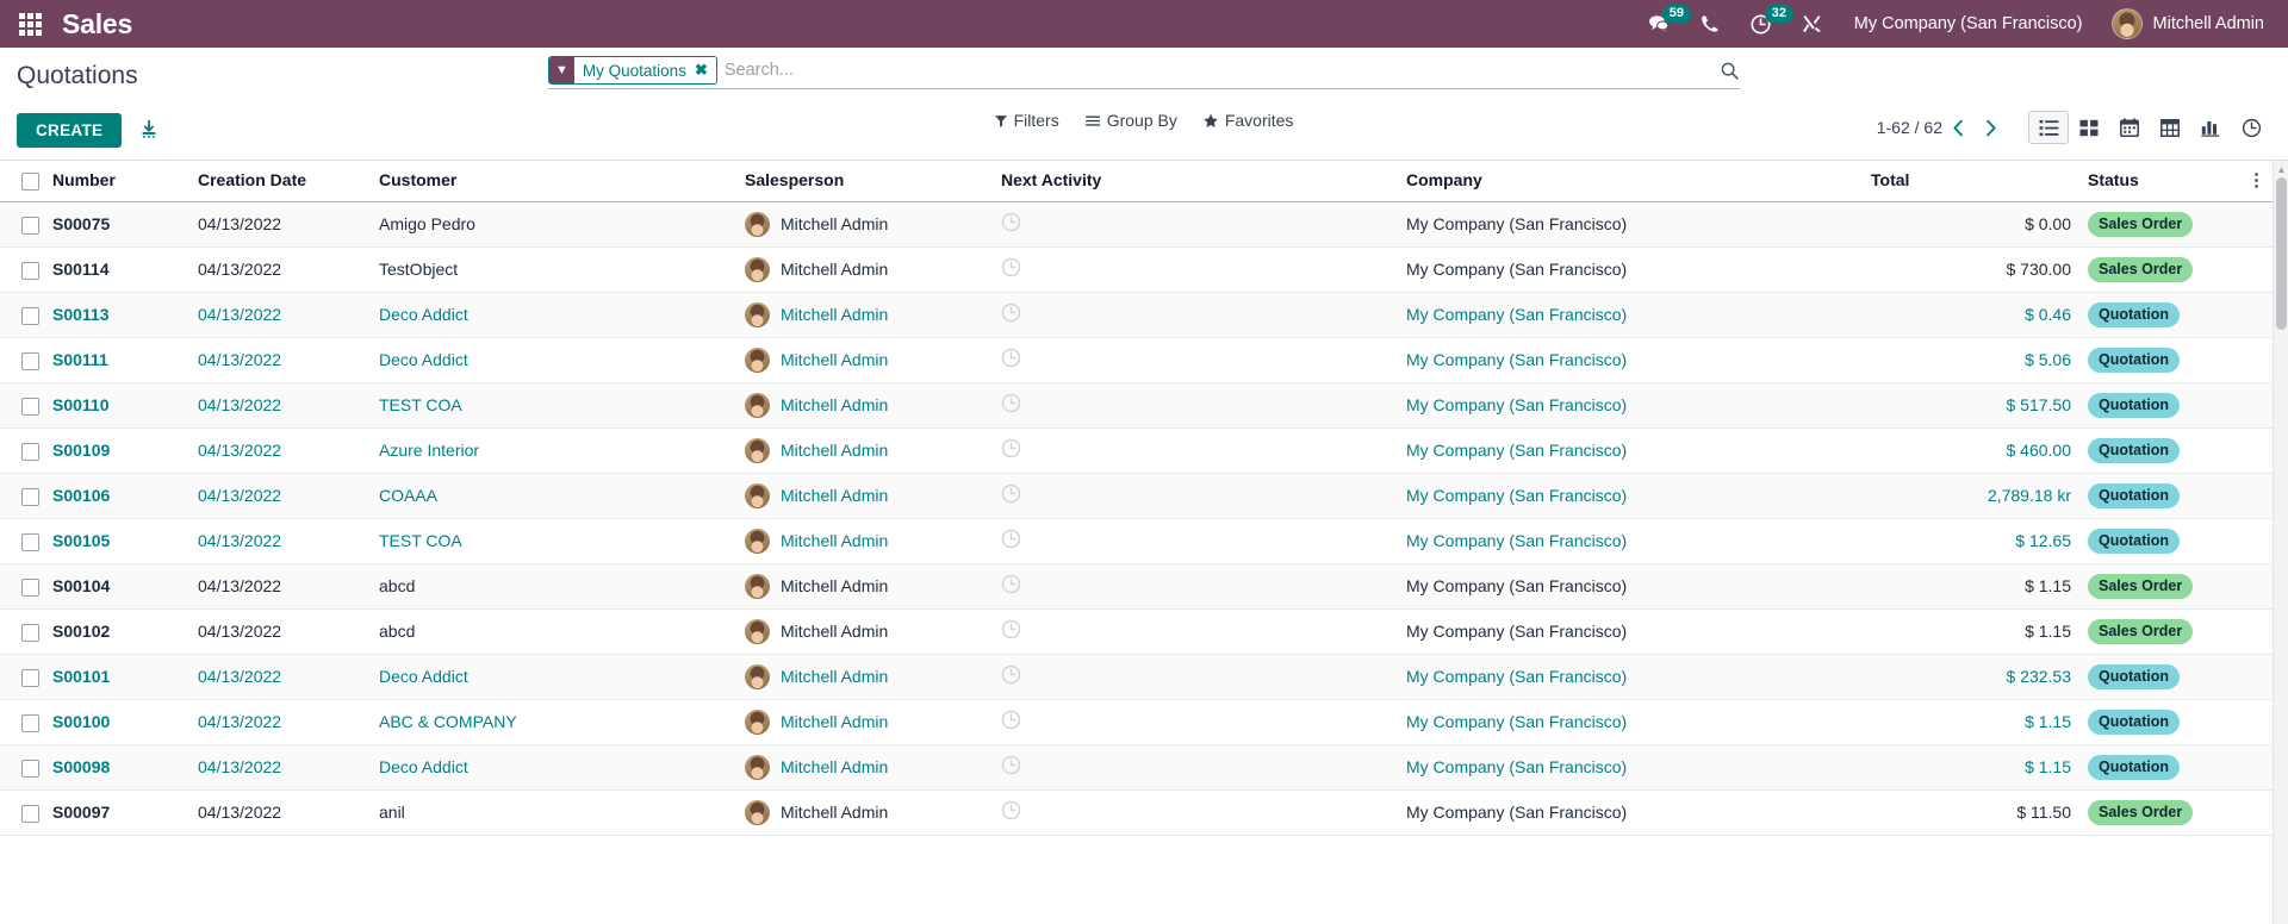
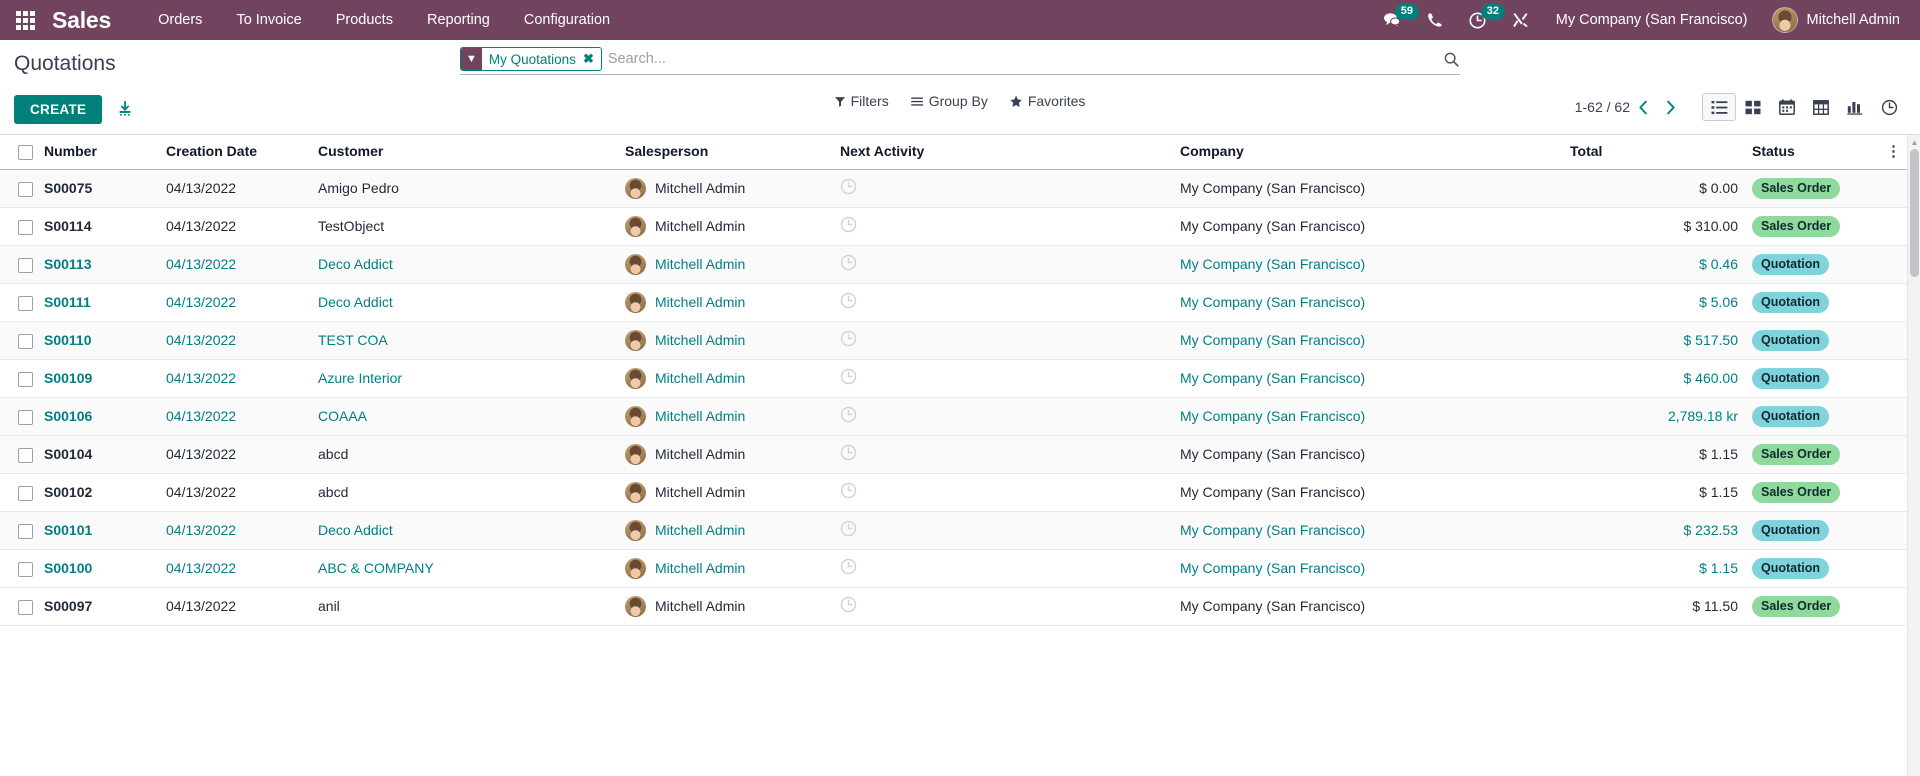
  Sales
+ Orders
+ To Invoice
+ Products
+ Reporting
+ Configuration
  59
  32
  My Company (San Francisco)
  Mitchell Admin
  Quotations
  CREATE
  ▼
  My Quotations
  ✖
  Search...
  Filters
  Group By
  Favorites
  1-62 / 62
  	Number	Creation Date	Customer	Salesperson	Next Activity	Company	Total	Status	⋮
  	S00075	04/13/2022	Amigo Pedro	Mitchell Admin		My Company (San Francisco)	$ 0.00	Sales Order
- 	S00114	04/13/2022	TestObject	Mitchell Admin		My Company (San Francisco)	$ 730.00	Sales Order
+ 	S00114	04/13/2022	TestObject	Mitchell Admin		My Company (San Francisco)	$ 310.00	Sales Order
  	S00113	04/13/2022	Deco Addict	Mitchell Admin		My Company (San Francisco)	$ 0.46	Quotation
  	S00111	04/13/2022	Deco Addict	Mitchell Admin		My Company (San Francisco)	$ 5.06	Quotation
  	S00110	04/13/2022	TEST COA	Mitchell Admin		My Company (San Francisco)	$ 517.50	Quotation
  	S00109	04/13/2022	Azure Interior	Mitchell Admin		My Company (San Francisco)	$ 460.00	Quotation
  	S00106	04/13/2022	COAAA	Mitchell Admin		My Company (San Francisco)	2,789.18 kr	Quotation
- 	S00105	04/13/2022	TEST COA	Mitchell Admin		My Company (San Francisco)	$ 12.65	Quotation
  	S00104	04/13/2022	abcd	Mitchell Admin		My Company (San Francisco)	$ 1.15	Sales Order
  	S00102	04/13/2022	abcd	Mitchell Admin		My Company (San Francisco)	$ 1.15	Sales Order
  	S00101	04/13/2022	Deco Addict	Mitchell Admin		My Company (San Francisco)	$ 232.53	Quotation
  	S00100	04/13/2022	ABC & COMPANY	Mitchell Admin		My Company (San Francisco)	$ 1.15	Quotation
- 	S00098	04/13/2022	Deco Addict	Mitchell Admin		My Company (San Francisco)	$ 1.15	Quotation
  	S00097	04/13/2022	anil	Mitchell Admin		My Company (San Francisco)	$ 11.50	Sales Order
  ▲
